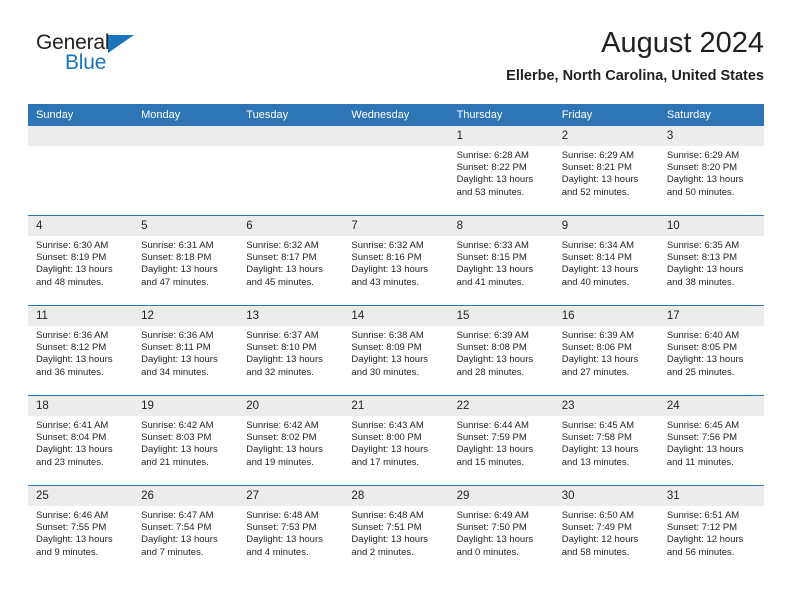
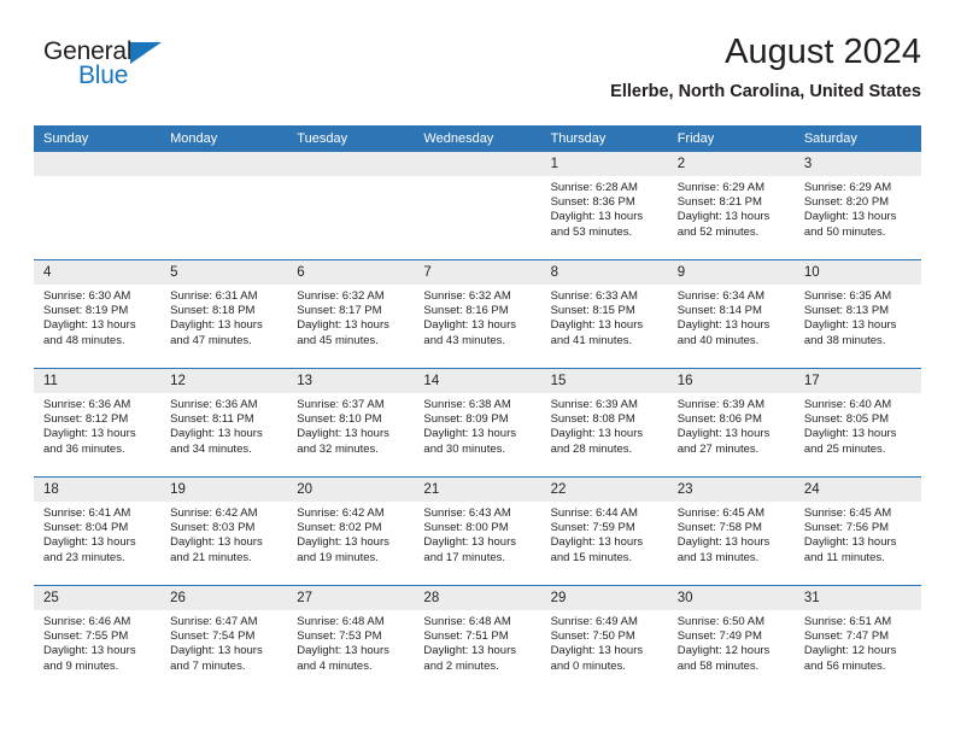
  General
  Blue
  August 2024
  Ellerbe, North Carolina, United States
  Sunday	Monday	Tuesday	Wednesday	Thursday	Friday	Saturday
- 				1 Sunrise: 6:28 AM Sunset: 8:22 PM Daylight: 13 hours and 53 minutes.	2 Sunrise: 6:29 AM Sunset: 8:21 PM Daylight: 13 hours and 52 minutes.	3 Sunrise: 6:29 AM Sunset: 8:20 PM Daylight: 13 hours and 50 minutes.
+ 				1 Sunrise: 6:28 AM Sunset: 8:36 PM Daylight: 13 hours and 53 minutes.	2 Sunrise: 6:29 AM Sunset: 8:21 PM Daylight: 13 hours and 52 minutes.	3 Sunrise: 6:29 AM Sunset: 8:20 PM Daylight: 13 hours and 50 minutes.
  4 Sunrise: 6:30 AM Sunset: 8:19 PM Daylight: 13 hours and 48 minutes.	5 Sunrise: 6:31 AM Sunset: 8:18 PM Daylight: 13 hours and 47 minutes.	6 Sunrise: 6:32 AM Sunset: 8:17 PM Daylight: 13 hours and 45 minutes.	7 Sunrise: 6:32 AM Sunset: 8:16 PM Daylight: 13 hours and 43 minutes.	8 Sunrise: 6:33 AM Sunset: 8:15 PM Daylight: 13 hours and 41 minutes.	9 Sunrise: 6:34 AM Sunset: 8:14 PM Daylight: 13 hours and 40 minutes.	10 Sunrise: 6:35 AM Sunset: 8:13 PM Daylight: 13 hours and 38 minutes.
  11 Sunrise: 6:36 AM Sunset: 8:12 PM Daylight: 13 hours and 36 minutes.	12 Sunrise: 6:36 AM Sunset: 8:11 PM Daylight: 13 hours and 34 minutes.	13 Sunrise: 6:37 AM Sunset: 8:10 PM Daylight: 13 hours and 32 minutes.	14 Sunrise: 6:38 AM Sunset: 8:09 PM Daylight: 13 hours and 30 minutes.	15 Sunrise: 6:39 AM Sunset: 8:08 PM Daylight: 13 hours and 28 minutes.	16 Sunrise: 6:39 AM Sunset: 8:06 PM Daylight: 13 hours and 27 minutes.	17 Sunrise: 6:40 AM Sunset: 8:05 PM Daylight: 13 hours and 25 minutes.
  18 Sunrise: 6:41 AM Sunset: 8:04 PM Daylight: 13 hours and 23 minutes.	19 Sunrise: 6:42 AM Sunset: 8:03 PM Daylight: 13 hours and 21 minutes.	20 Sunrise: 6:42 AM Sunset: 8:02 PM Daylight: 13 hours and 19 minutes.	21 Sunrise: 6:43 AM Sunset: 8:00 PM Daylight: 13 hours and 17 minutes.	22 Sunrise: 6:44 AM Sunset: 7:59 PM Daylight: 13 hours and 15 minutes.	23 Sunrise: 6:45 AM Sunset: 7:58 PM Daylight: 13 hours and 13 minutes.	24 Sunrise: 6:45 AM Sunset: 7:56 PM Daylight: 13 hours and 11 minutes.
- 25 Sunrise: 6:46 AM Sunset: 7:55 PM Daylight: 13 hours and 9 minutes.	26 Sunrise: 6:47 AM Sunset: 7:54 PM Daylight: 13 hours and 7 minutes.	27 Sunrise: 6:48 AM Sunset: 7:53 PM Daylight: 13 hours and 4 minutes.	28 Sunrise: 6:48 AM Sunset: 7:51 PM Daylight: 13 hours and 2 minutes.	29 Sunrise: 6:49 AM Sunset: 7:50 PM Daylight: 13 hours and 0 minutes.	30 Sunrise: 6:50 AM Sunset: 7:49 PM Daylight: 12 hours and 58 minutes.	31 Sunrise: 6:51 AM Sunset: 7:12 PM Daylight: 12 hours and 56 minutes.
+ 25 Sunrise: 6:46 AM Sunset: 7:55 PM Daylight: 13 hours and 9 minutes.	26 Sunrise: 6:47 AM Sunset: 7:54 PM Daylight: 13 hours and 7 minutes.	27 Sunrise: 6:48 AM Sunset: 7:53 PM Daylight: 13 hours and 4 minutes.	28 Sunrise: 6:48 AM Sunset: 7:51 PM Daylight: 13 hours and 2 minutes.	29 Sunrise: 6:49 AM Sunset: 7:50 PM Daylight: 13 hours and 0 minutes.	30 Sunrise: 6:50 AM Sunset: 7:49 PM Daylight: 12 hours and 58 minutes.	31 Sunrise: 6:51 AM Sunset: 7:47 PM Daylight: 12 hours and 56 minutes.
